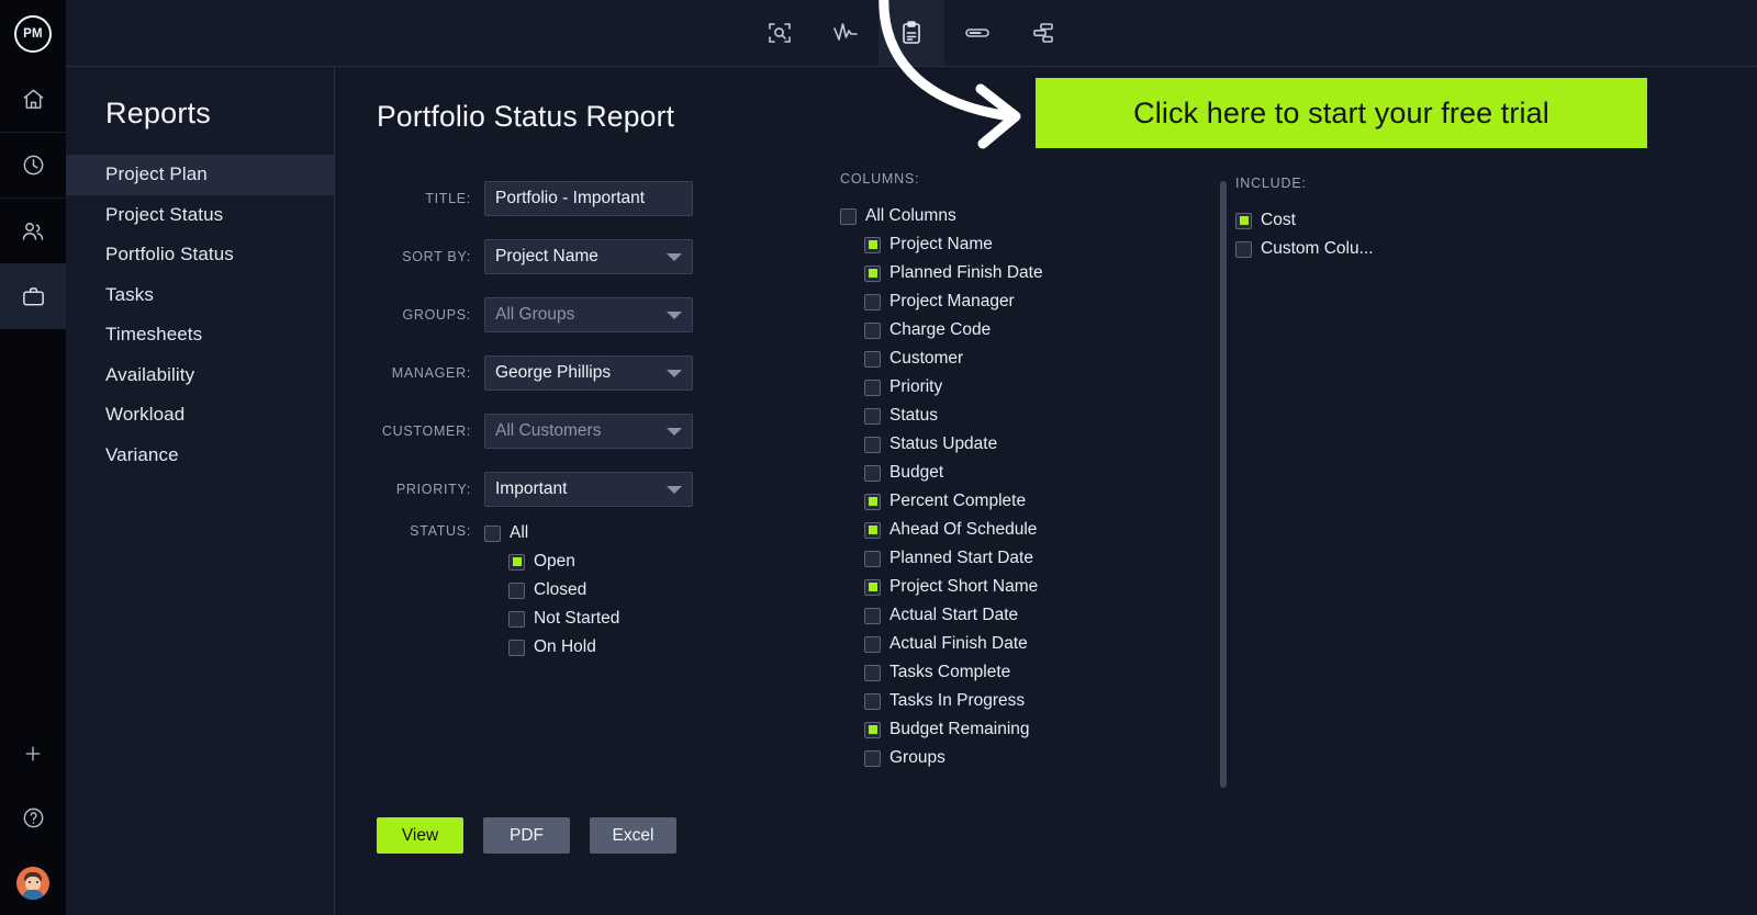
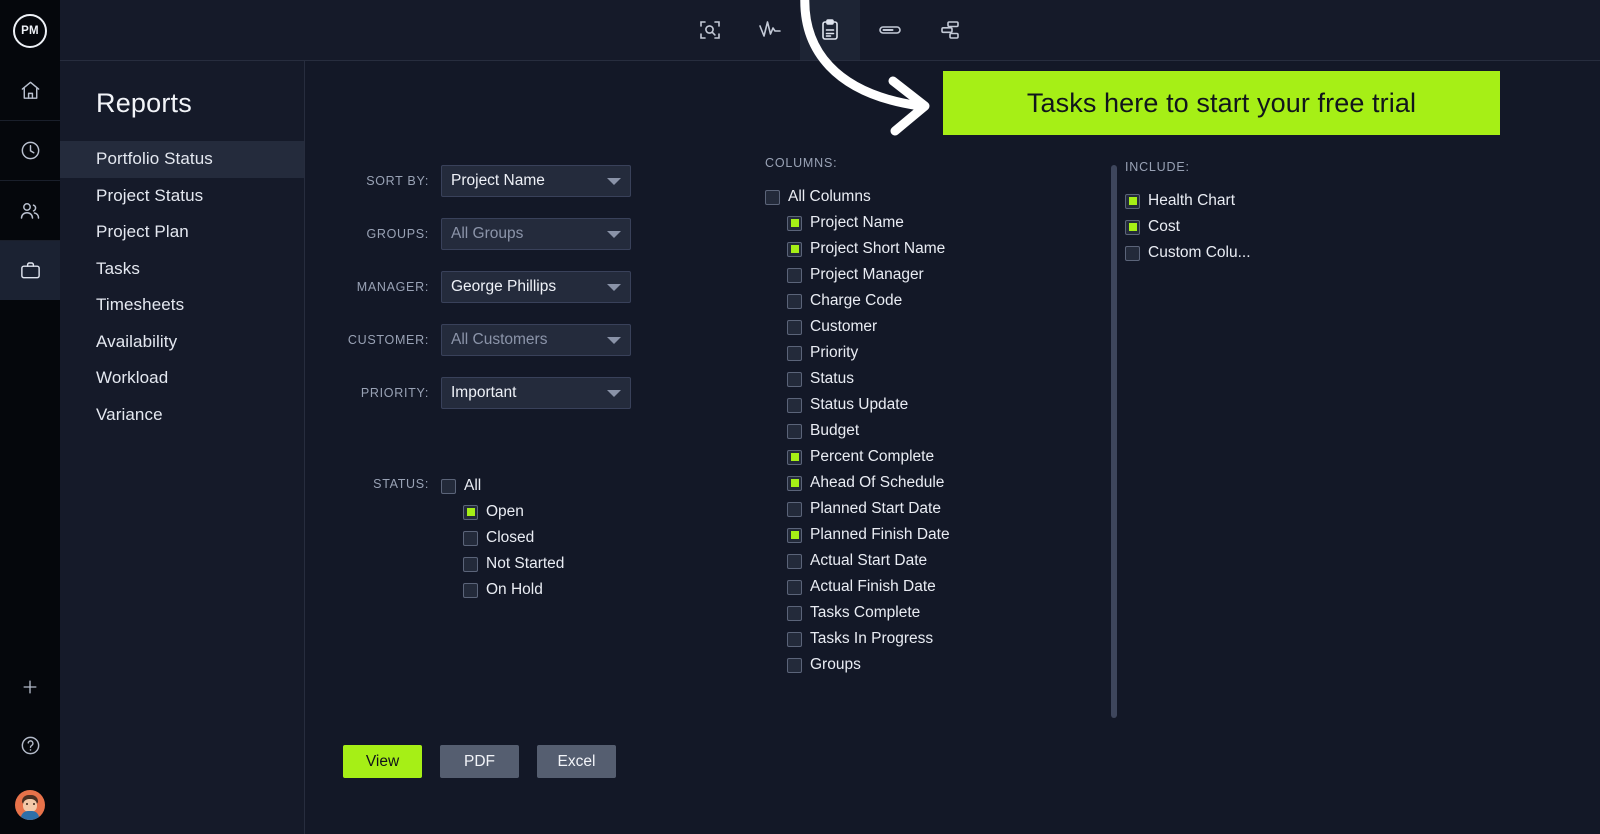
  PM
  Reports
- Project Plan
+ Portfolio Status
  Project Status
- Portfolio Status
+ Project Plan
  Tasks
  Timesheets
  Availability
  Workload
  Variance
- Portfolio Status Report
- TITLE:
- Portfolio - Important
  SORT BY:
  Project Name
  GROUPS:
  All Groups
  MANAGER:
  George Phillips
  CUSTOMER:
  All Customers
  PRIORITY:
  Important
  STATUS:
  All
  Open
  Closed
  Not Started
  On Hold
  View
  PDF
  Excel
  COLUMNS:
  All Columns
  Project Name
- Planned Finish Date
+ Project Short Name
  Project Manager
  Charge Code
  Customer
  Priority
  Status
  Status Update
  Budget
  Percent Complete
  Ahead Of Schedule
  Planned Start Date
- Project Short Name
+ Planned Finish Date
  Actual Start Date
  Actual Finish Date
  Tasks Complete
  Tasks In Progress
- Budget Remaining
  Groups
  INCLUDE:
+ Health Chart
  Cost
  Custom Colu...
- Click here to start your free trial
+ Tasks here to start your free trial
